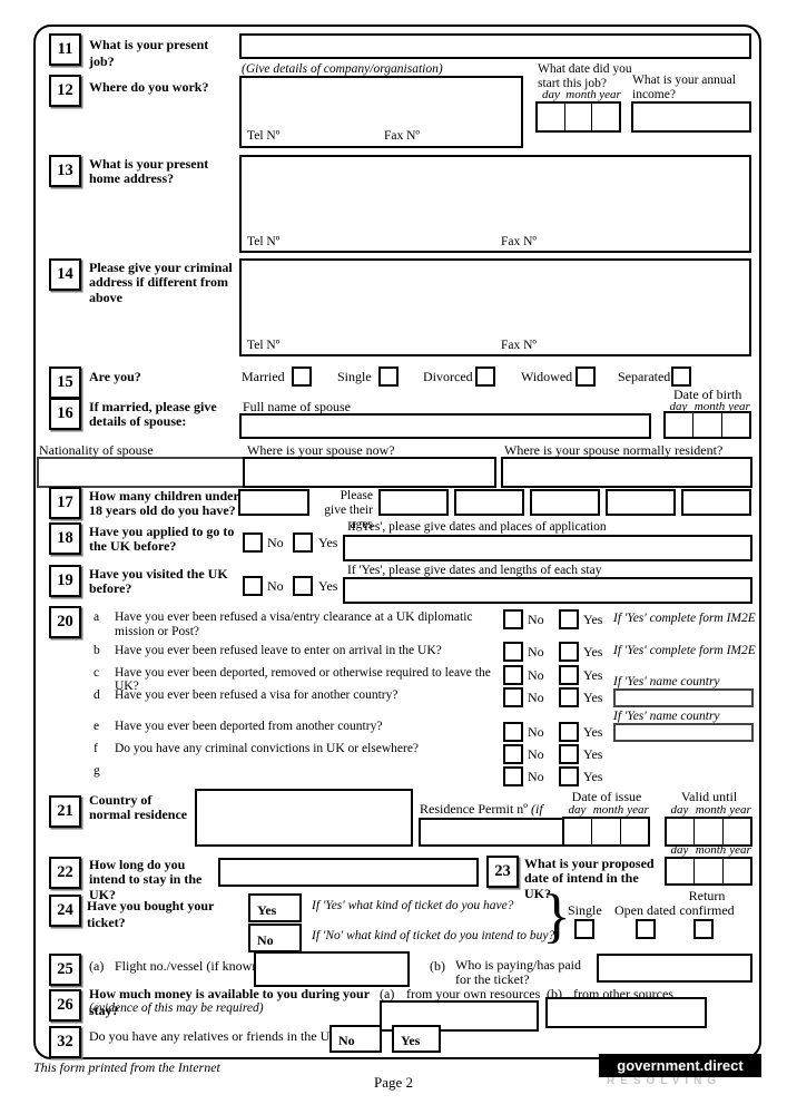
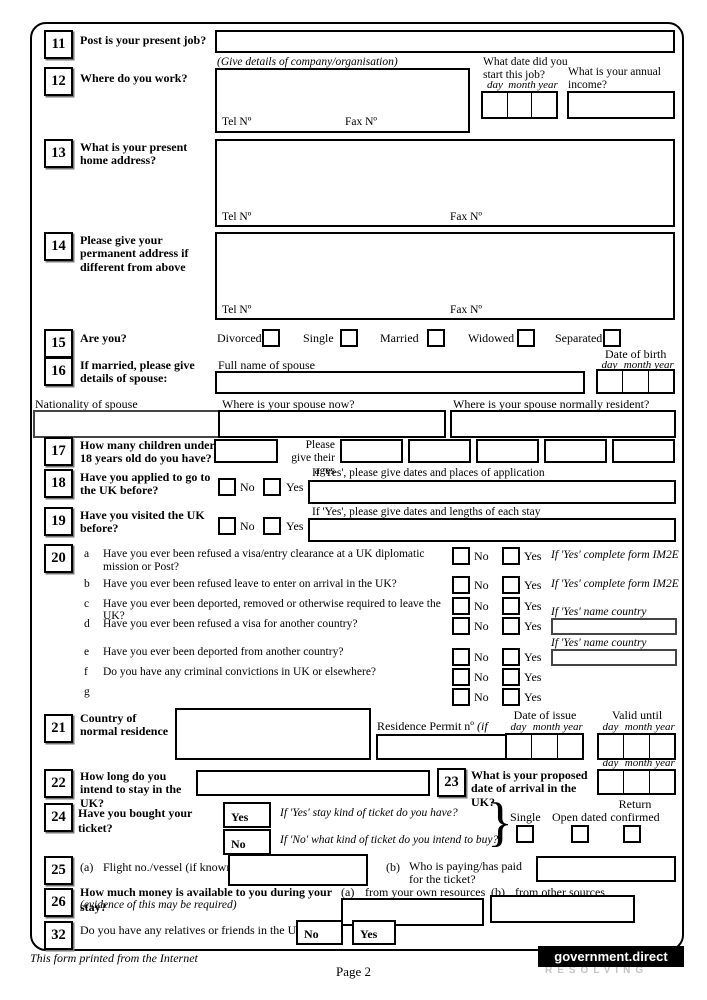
  11
- What is your present job?
+ Post is your present job?
  (Give details of company/organisation)
  12
  Where do you work?
  Tel Nº
  Fax Nº
  What date did you start this job?
  day
  month
  year
  What is your annual income?
  13
  What is your present home address?
  Tel Nº
  Fax Nº
  14
- Please give your criminal address if different from above
+ Please give your permanent address if different from above
  Tel Nº
  Fax Nº
  15
  Are you?
- Married
+ Divorced
  Single
- Divorced
+ Married
  Widowed
  Separated
  Date of birth
  16
  If married, please give details of spouse:
  Full name of spouse
  day
  month
  year
  Nationality of spouse
  Where is your spouse now?
  Where is your spouse normally resident?
  17
  How many children under 18 years old do you have?
  Please give their ages
  18
  Have you applied to go to the UK before?
  No
  Yes
  If 'Yes', please give dates and places of application
  19
  Have you visited the UK before?
  No
  Yes
  If 'Yes', please give dates and lengths of each stay
  20
  a
  Have you ever been refused a visa/entry clearance at a UK diplomatic mission or Post?
  No
  Yes
  If 'Yes' complete form IM2E
  b
  Have you ever been refused leave to enter on arrival in the UK?
  No
  Yes
  If 'Yes' complete form IM2E
  c
  Have you ever been deported, removed or otherwise required to leave the UK?
  No
  Yes
  If 'Yes' name country
  d
  Have you ever been refused a visa for another country?
  No
  Yes
  If 'Yes' name country
  e
  Have you ever been deported from another country?
  No
  Yes
  f
  Do you have any criminal convictions in UK or elsewhere?
  No
  Yes
  g
  No
  Yes
  21
  Country of normal residence
  Residence Permit nº (if
  Date of issue
  day
  month
  year
  Valid until
  day
  month
  year
  day
  month
  year
  22
  How long do you intend to stay in the UK?
  23
- What is your proposed date of intend in the UK?
+ What is your proposed date of arrival in the UK?
  24
  Have you bought your ticket?
  Yes
- If 'Yes' what kind of ticket do you have?
+ If 'Yes' stay kind of ticket do you have?
  No
  If 'No' what kind of ticket do you intend to buy?
  }
  Single
  Open dated
  Return confirmed
  25
  (a)
  Flight no./vessel (if know
  (b)
  Who is paying/has paid for the ticket?
  26
  How much money is available to you during your stay?
  (evidence of this may be required)
  (a)
  from your own resources
  (b)
  from other sources
  32
  Do you have any relatives or friends in the U
  No
  Yes
  This form printed from the Internet
  Page 2
  RESOLVING
  government.direct
